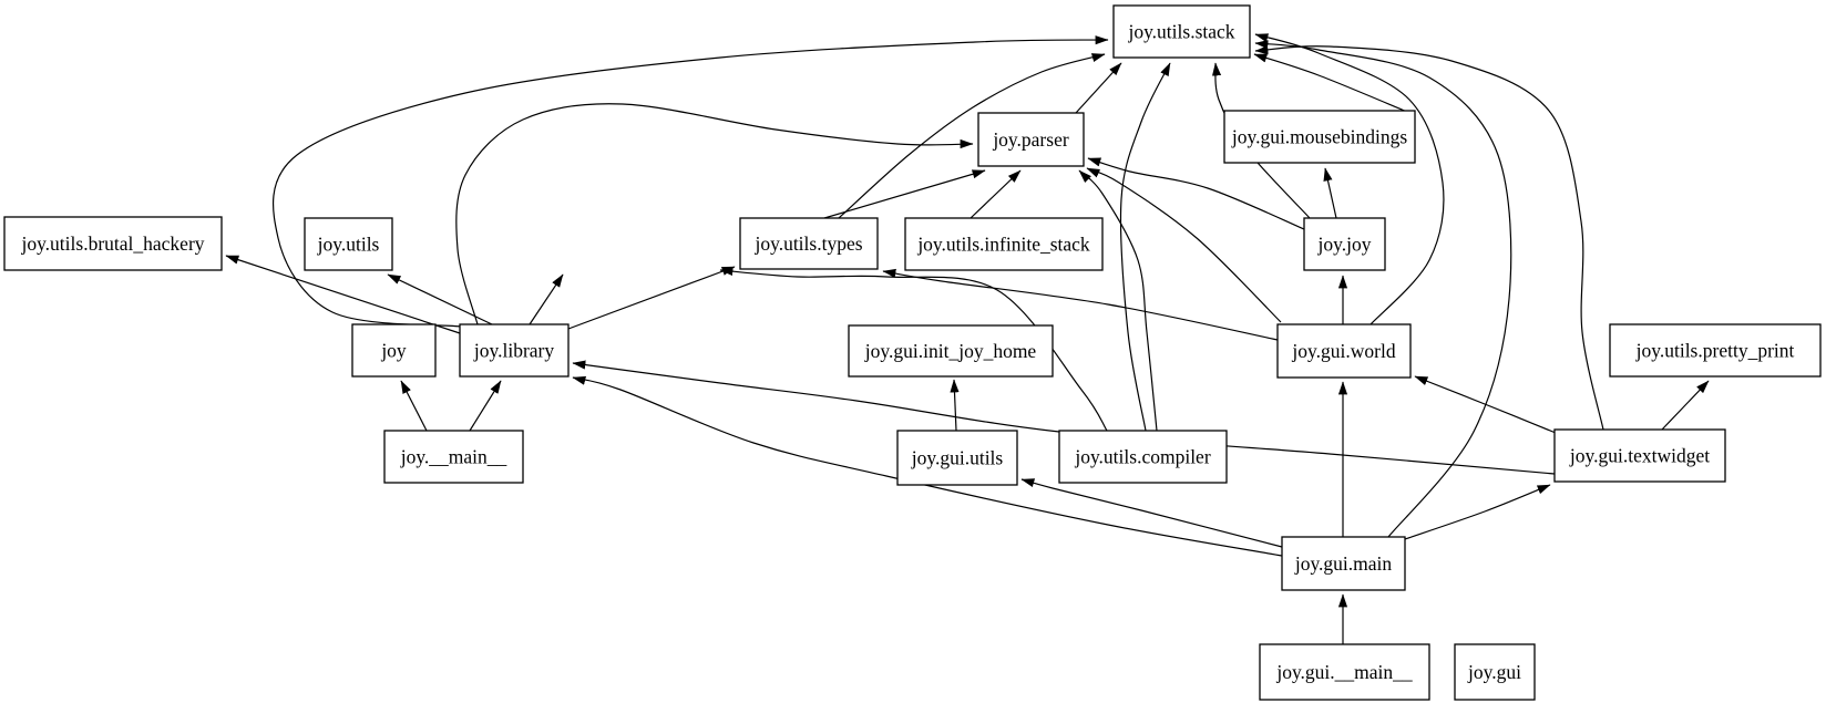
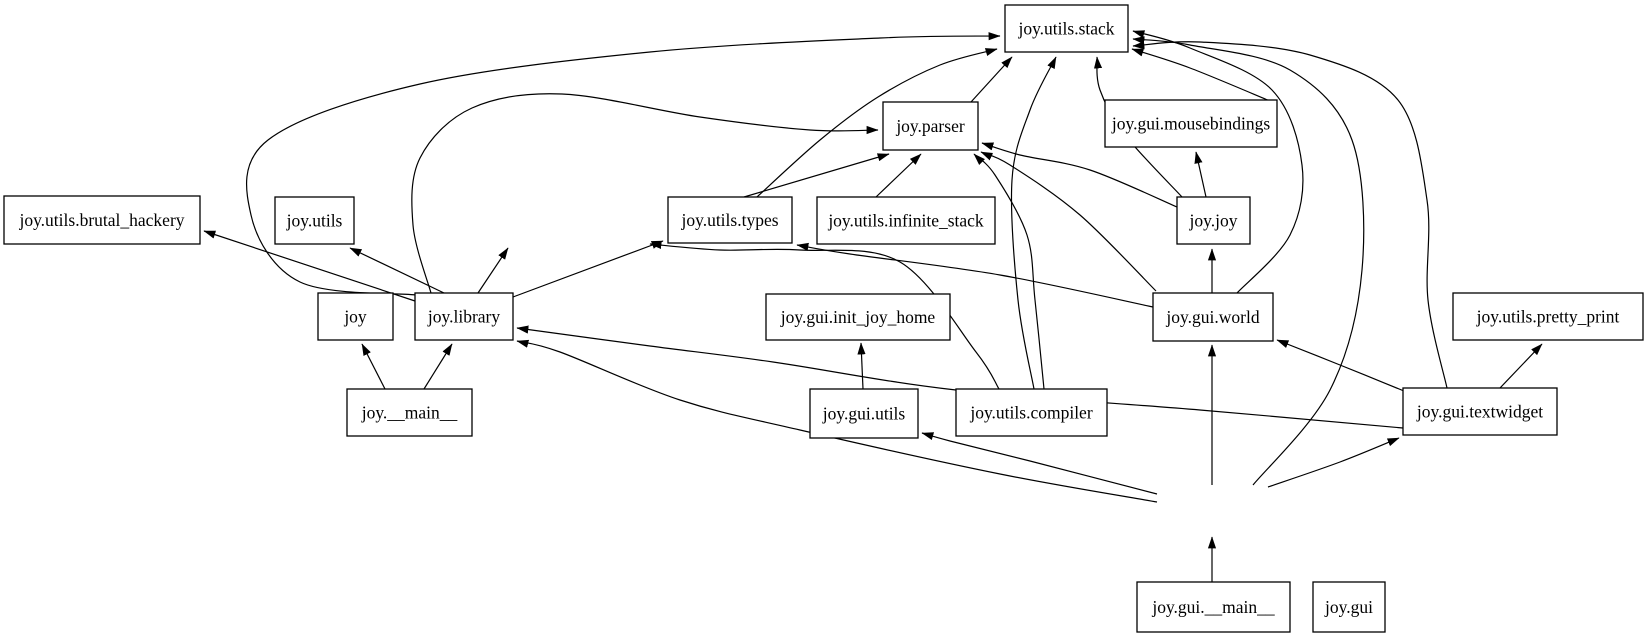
  joy.utils.stack
  joy.parser
  joy.gui.mousebindings
  joy.utils.brutal_hackery
  joy.utils
  joy.utils.types
  joy.utils.infinite_stack
  joy.joy
  joy
  joy.library
  joy.gui.init_joy_home
  joy.gui.world
  joy.utils.pretty_print
  joy.__main__
  joy.gui.utils
  joy.utils.compiler
  joy.gui.textwidget
- joy.gui.main
  joy.gui.__main__
  joy.gui
